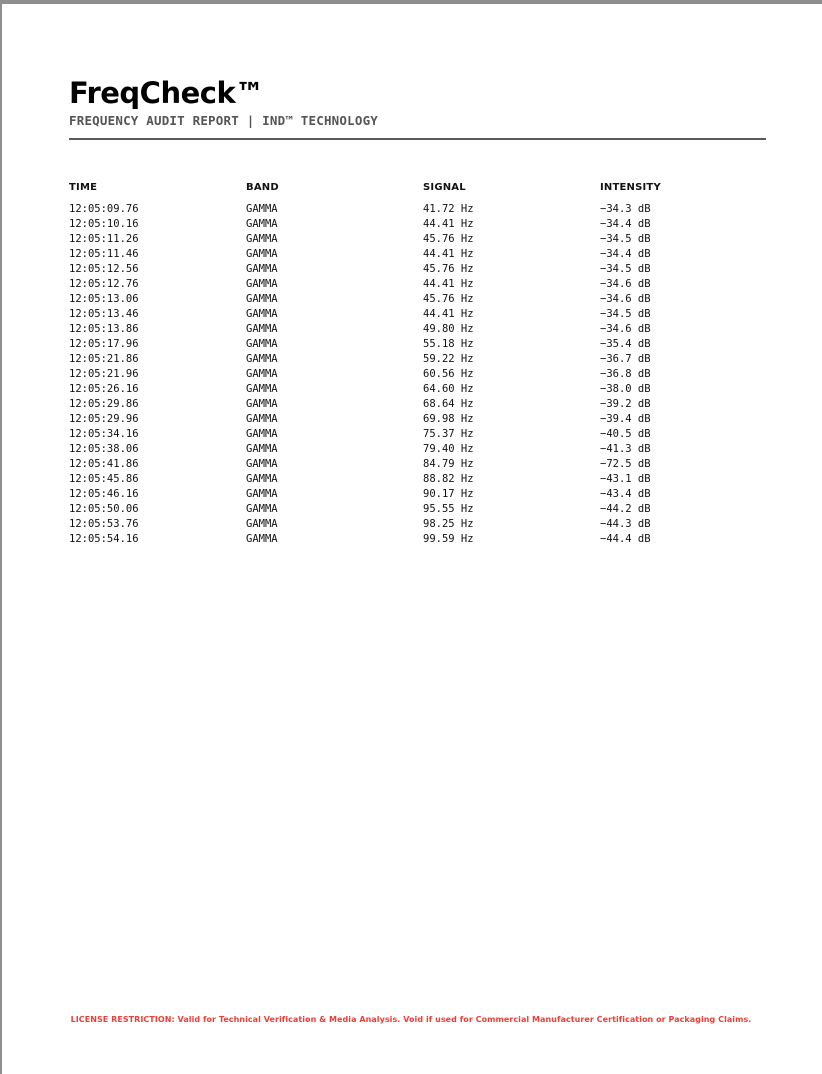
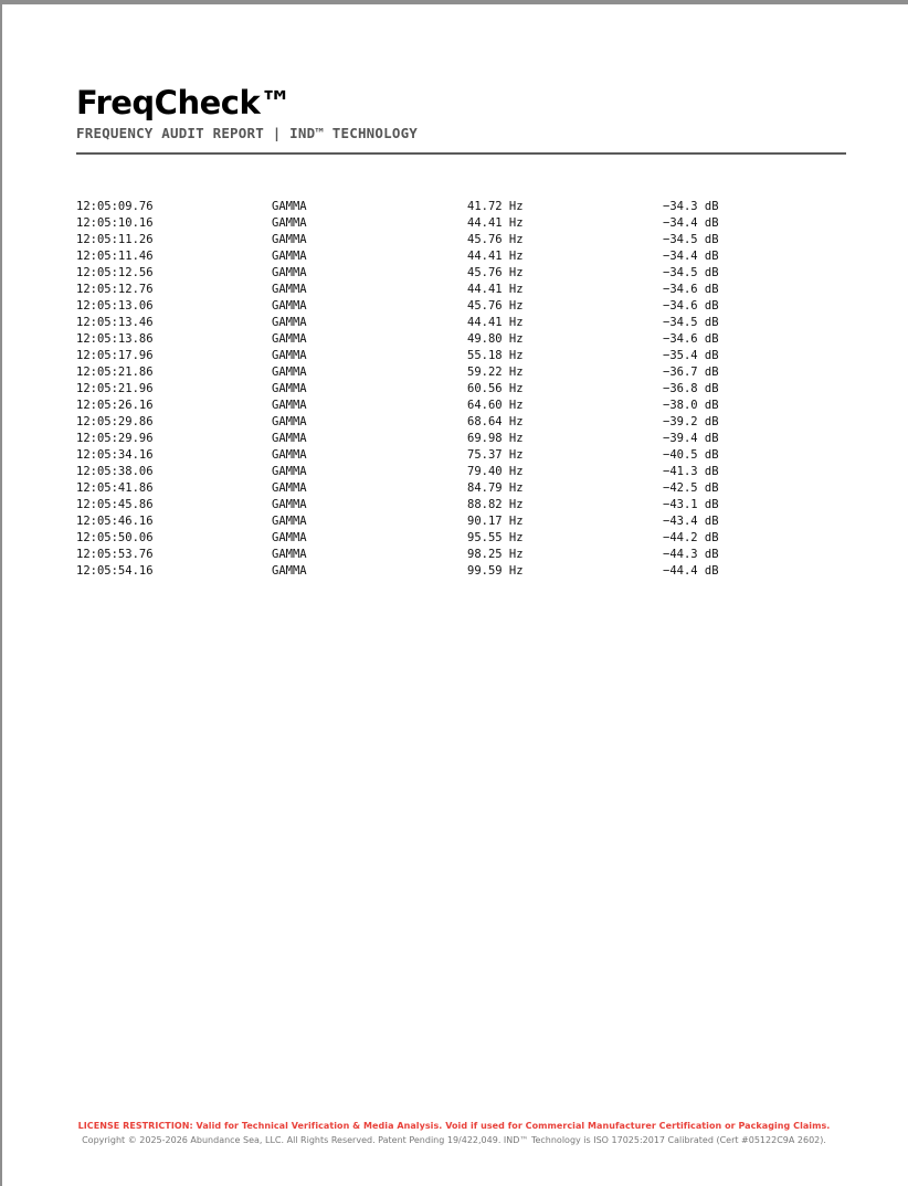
  FreqCheck™
  FREQUENCY AUDIT REPORT | IND™ TECHNOLOGY
- TIME
- BAND
- SIGNAL
- INTENSITY
  12:05:09.76
  GAMMA
  41.72 Hz
  −34.3 dB
  12:05:10.16
  GAMMA
  44.41 Hz
  −34.4 dB
  12:05:11.26
  GAMMA
  45.76 Hz
  −34.5 dB
  12:05:11.46
  GAMMA
  44.41 Hz
  −34.4 dB
  12:05:12.56
  GAMMA
  45.76 Hz
  −34.5 dB
  12:05:12.76
  GAMMA
  44.41 Hz
  −34.6 dB
  12:05:13.06
  GAMMA
  45.76 Hz
  −34.6 dB
  12:05:13.46
  GAMMA
  44.41 Hz
  −34.5 dB
  12:05:13.86
  GAMMA
  49.80 Hz
  −34.6 dB
  12:05:17.96
  GAMMA
  55.18 Hz
  −35.4 dB
  12:05:21.86
  GAMMA
  59.22 Hz
  −36.7 dB
  12:05:21.96
  GAMMA
  60.56 Hz
  −36.8 dB
  12:05:26.16
  GAMMA
  64.60 Hz
  −38.0 dB
  12:05:29.86
  GAMMA
  68.64 Hz
  −39.2 dB
  12:05:29.96
  GAMMA
  69.98 Hz
  −39.4 dB
  12:05:34.16
  GAMMA
  75.37 Hz
  −40.5 dB
  12:05:38.06
  GAMMA
  79.40 Hz
  −41.3 dB
  12:05:41.86
  GAMMA
  84.79 Hz
- −72.5 dB
+ −42.5 dB
  12:05:45.86
  GAMMA
  88.82 Hz
  −43.1 dB
  12:05:46.16
  GAMMA
  90.17 Hz
  −43.4 dB
  12:05:50.06
  GAMMA
  95.55 Hz
  −44.2 dB
  12:05:53.76
  GAMMA
  98.25 Hz
  −44.3 dB
  12:05:54.16
  GAMMA
  99.59 Hz
  −44.4 dB
  LICENSE RESTRICTION: Valid for Technical Verification & Media Analysis. Void if used for Commercial Manufacturer Certification or Packaging Claims.
+ Copyright © 2025-2026 Abundance Sea, LLC. All Rights Reserved. Patent Pending 19/422,049. IND™ Technology is ISO 17025:2017 Calibrated (Cert #05122C9A 2602).
